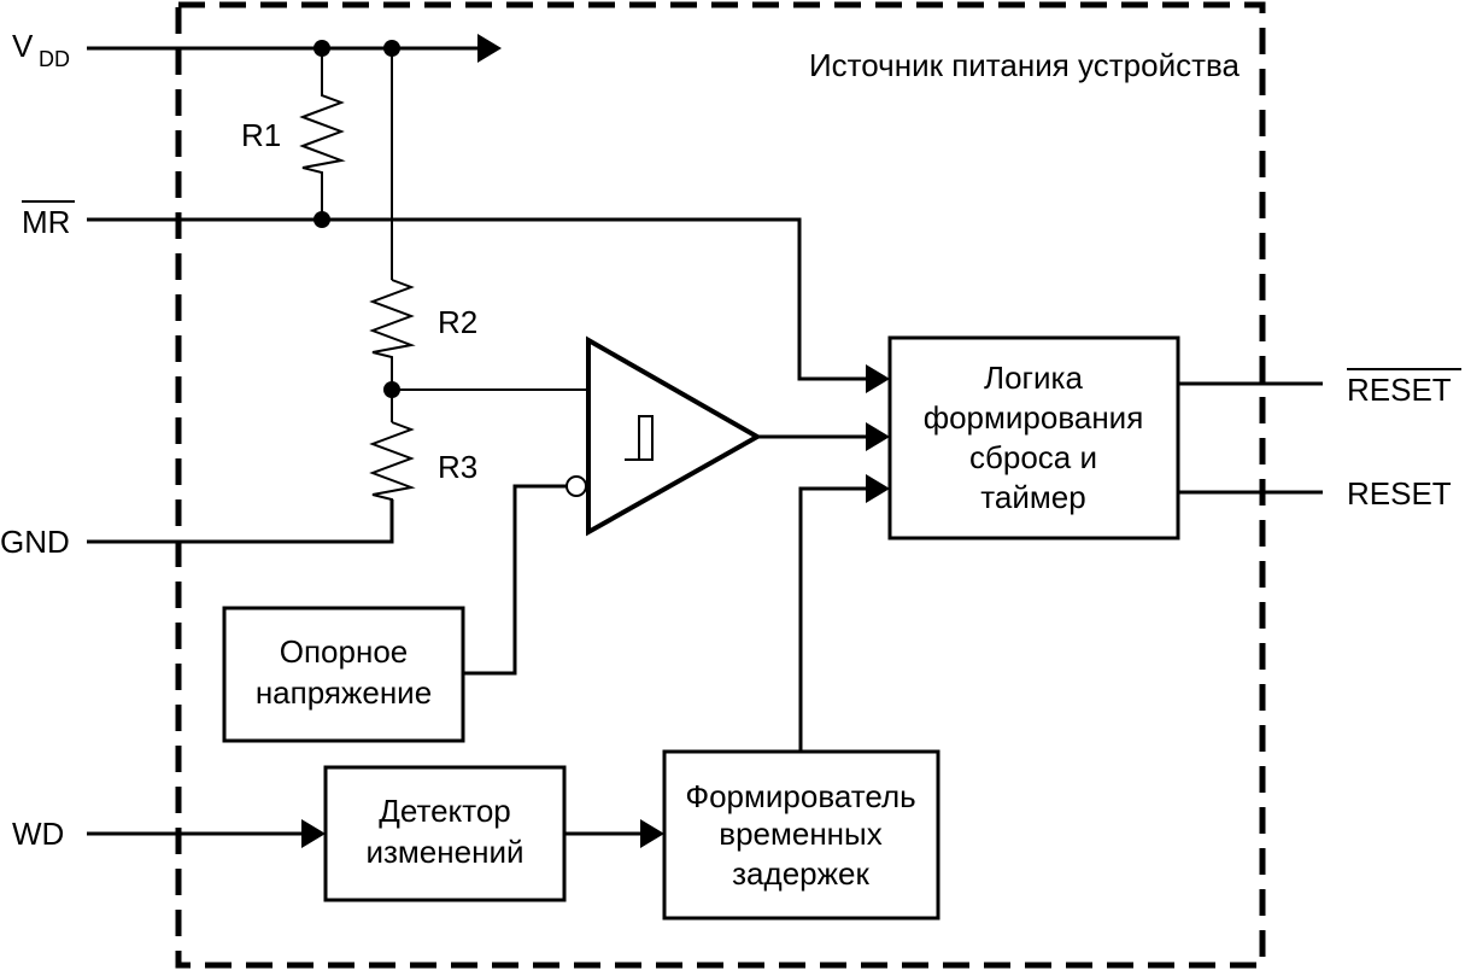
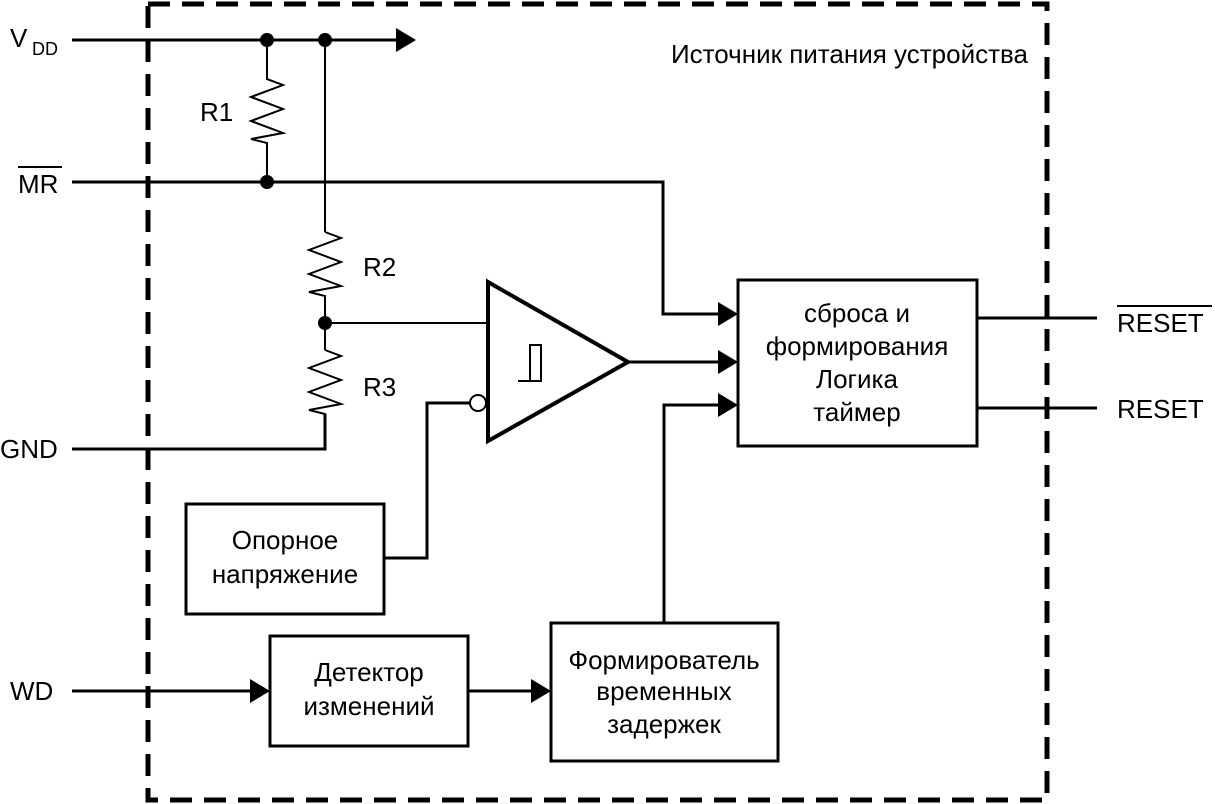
  Источник питания устройства
  V
  DD
  R1
  MR
  R2
  R3
  GND
- Логика
+ сброса и
  формирования
- сброса и
+ Логика
  таймер
  RESET
  RESET
  Опорное
  напряжение
  WD
  Детектор
  изменений
  Формирователь
  временных
  задержек
